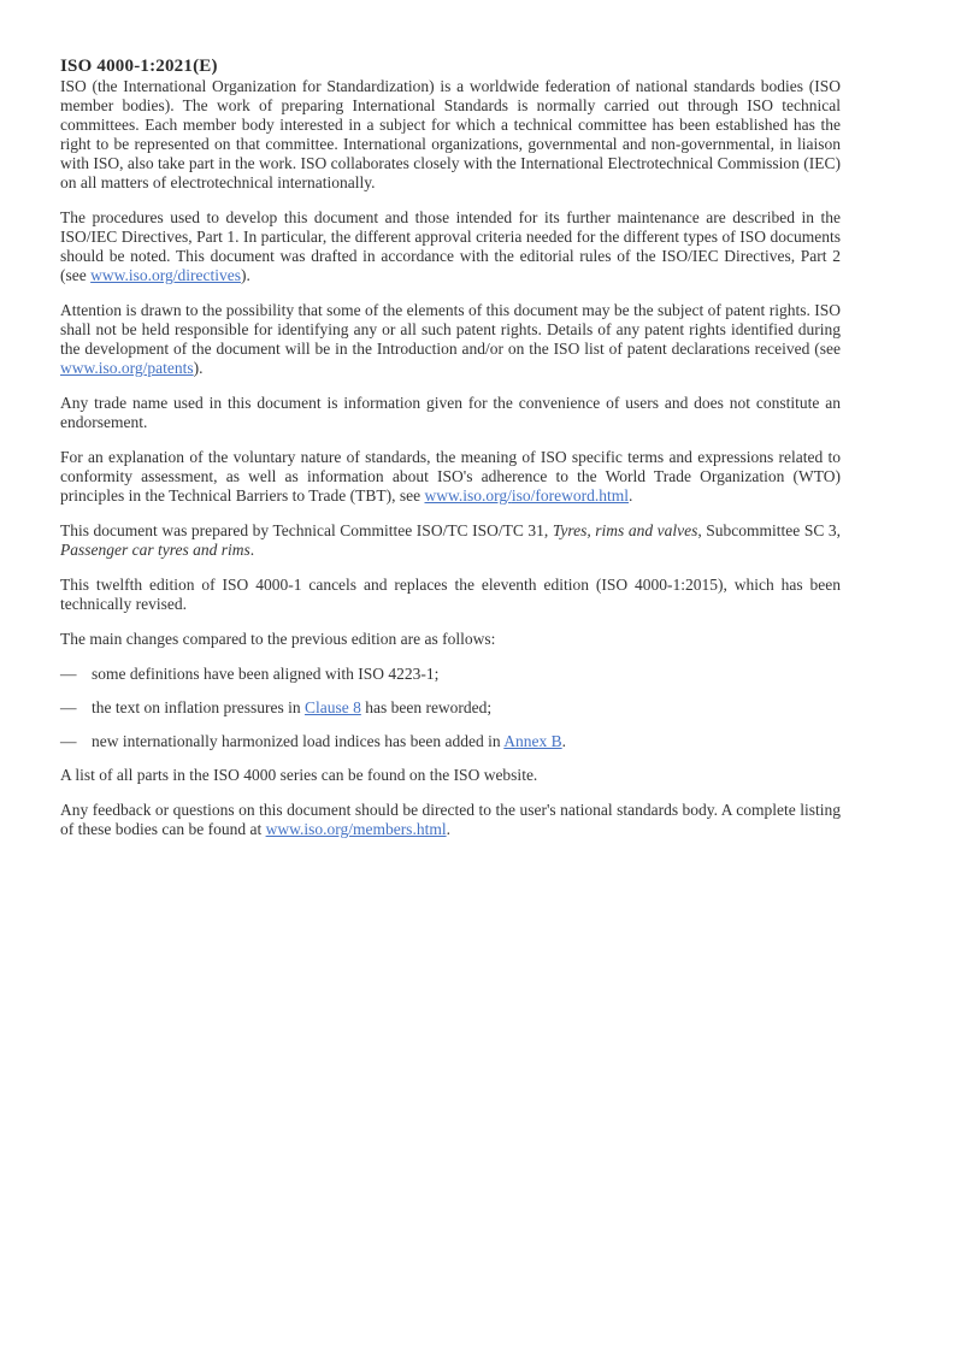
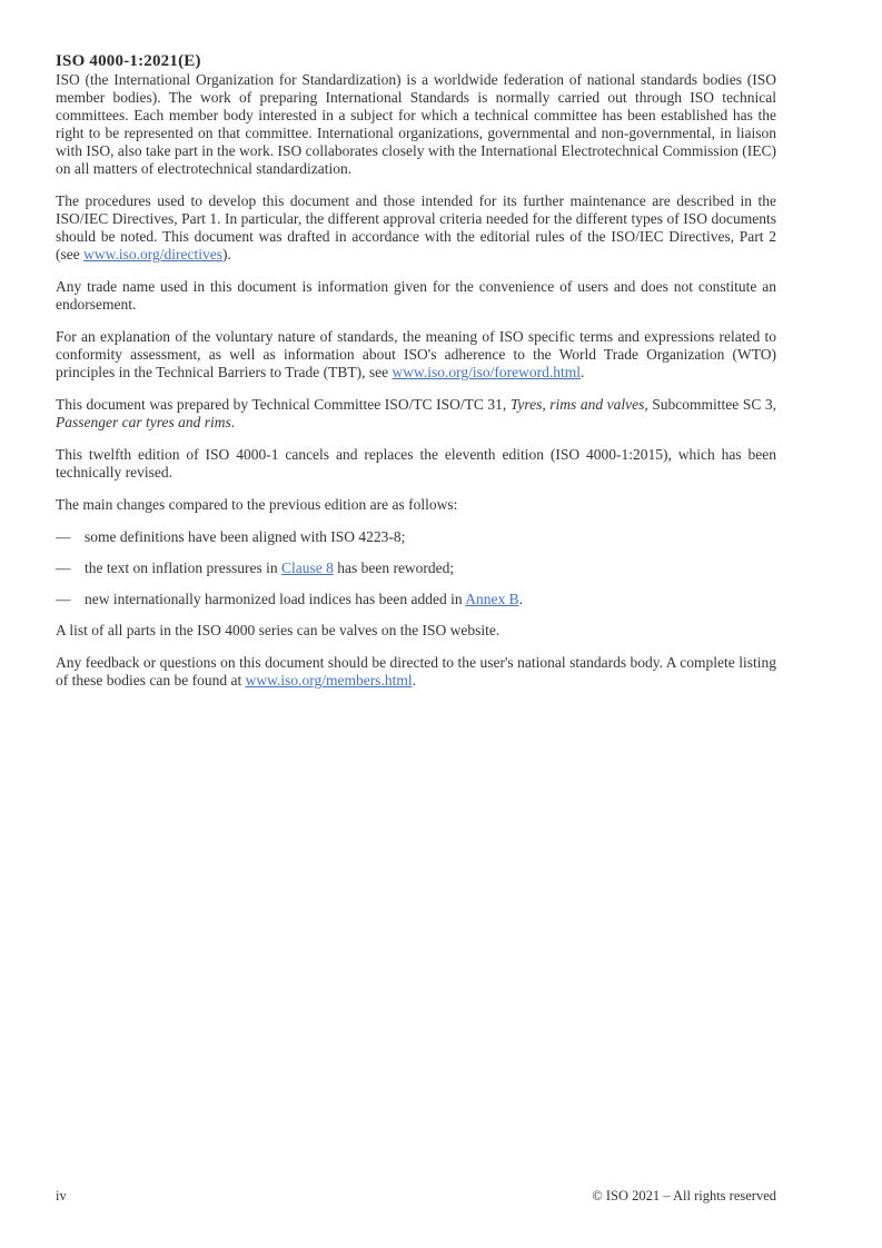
  ISO 4000-1:2021(E)
- ISO (the International Organization for Standardization) is a worldwide federation of national standards bodies (ISO member bodies). The work of preparing International Standards is normally carried out through ISO technical committees. Each member body interested in a subject for which a technical committee has been established has the right to be represented on that committee. International organizations, governmental and non-governmental, in liaison with ISO, also take part in the work. ISO collaborates closely with the International Electrotechnical Commission (IEC) on all matters of electrotechnical internationally.
+ ISO (the International Organization for Standardization) is a worldwide federation of national standards bodies (ISO member bodies). The work of preparing International Standards is normally carried out through ISO technical committees. Each member body interested in a subject for which a technical committee has been established has the right to be represented on that committee. International organizations, governmental and non-governmental, in liaison with ISO, also take part in the work. ISO collaborates closely with the International Electrotechnical Commission (IEC) on all matters of electrotechnical standardization.
  The procedures used to develop this document and those intended for its further maintenance are described in the ISO/IEC Directives, Part 1. In particular, the different approval criteria needed for the different types of ISO documents should be noted. This document was drafted in accordance with the editorial rules of the ISO/IEC Directives, Part 2 (see www.iso.org/directives).
- Attention is drawn to the possibility that some of the elements of this document may be the subject of patent rights. ISO shall not be held responsible for identifying any or all such patent rights. Details of any patent rights identified during the development of the document will be in the Introduction and/or on the ISO list of patent declarations received (see www.iso.org/patents).
  Any trade name used in this document is information given for the convenience of users and does not constitute an endorsement.
  For an explanation of the voluntary nature of standards, the meaning of ISO specific terms and expressions related to conformity assessment, as well as information about ISO's adherence to the World Trade Organization (WTO) principles in the Technical Barriers to Trade (TBT), see www.iso.org/iso/foreword.html.
  This document was prepared by Technical Committee ISO/TC ISO/TC 31, Tyres, rims and valves, Subcommittee SC 3, Passenger car tyres and rims.
  This twelfth edition of ISO 4000-1 cancels and replaces the eleventh edition (ISO 4000-1:2015), which has been technically revised.
  The main changes compared to the previous edition are as follows:
  —
- some definitions have been aligned with ISO 4223-1;
+ some definitions have been aligned with ISO 4223-8;
  —
  the text on inflation pressures in Clause 8 has been reworded;
  —
  new internationally harmonized load indices has been added in Annex B.
- A list of all parts in the ISO 4000 series can be found on the ISO website.
+ A list of all parts in the ISO 4000 series can be valves on the ISO website.
  Any feedback or questions on this document should be directed to the user's national standards body. A complete listing of these bodies can be found at www.iso.org/members.html.
+ iv
+ © ISO 2021 – All rights reserved
